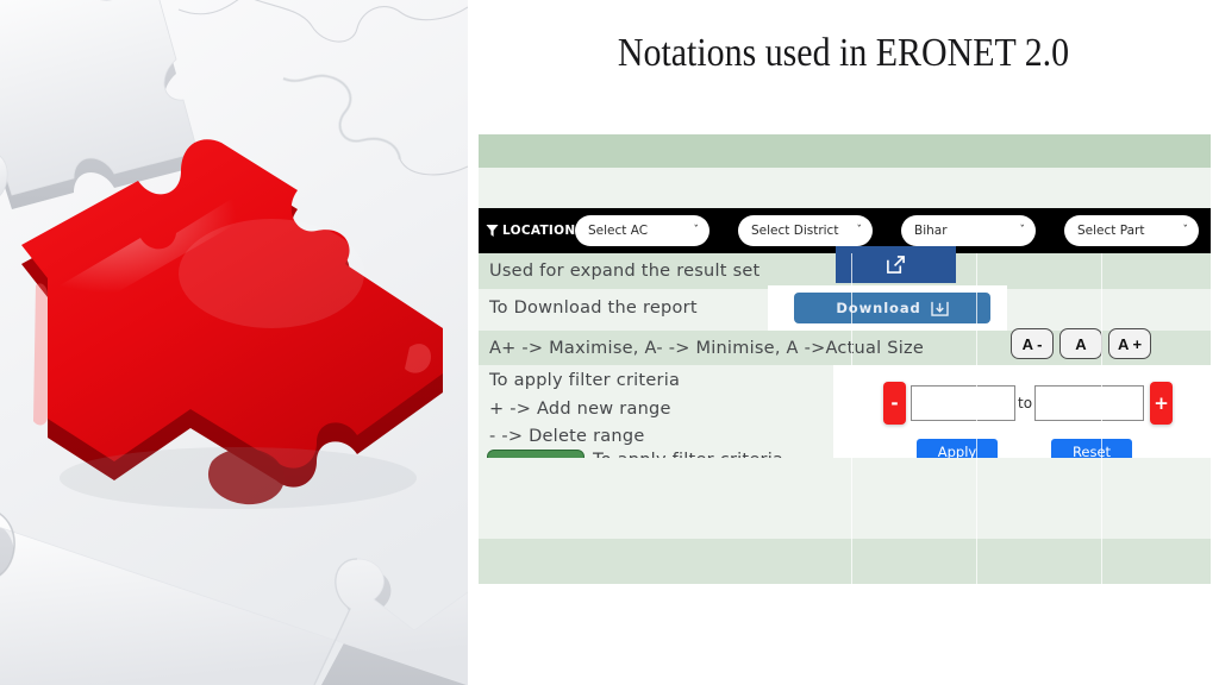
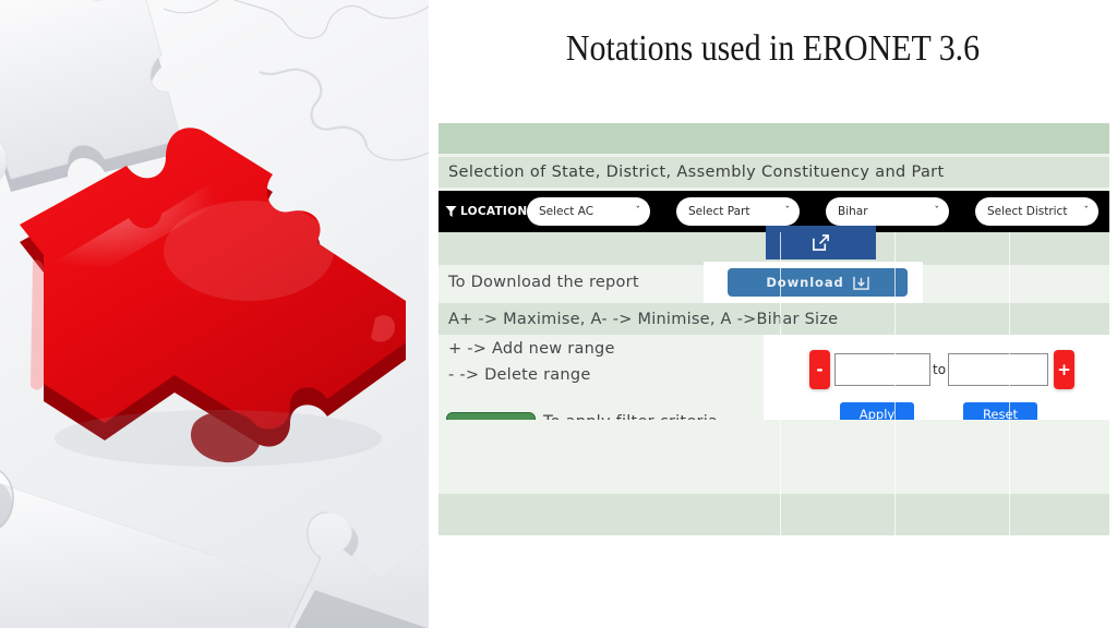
- Notations used in ERONET 2.0
+ Notations used in ERONET 3.6
+ Selection of State, District, Assembly Constituency and Part
  LOCATION
  Select AC
  ˇ
- Select District
+ Select Part
  ˇ
  Bihar
  ˇ
- Select Part
+ Select District
  ˇ
- Used for expand the result set
  To Download the report
  Download
- A+ -> Maximise, A- -> Minimise, A ->Actual Size
+ A+ -> Maximise, A- -> Minimise, A ->Bihar Size
- A -
- A
- A +
- To apply filter criteria
  + -> Add new range
  - -> Delete range
  -
  to
  +
  Apply
  Reset
